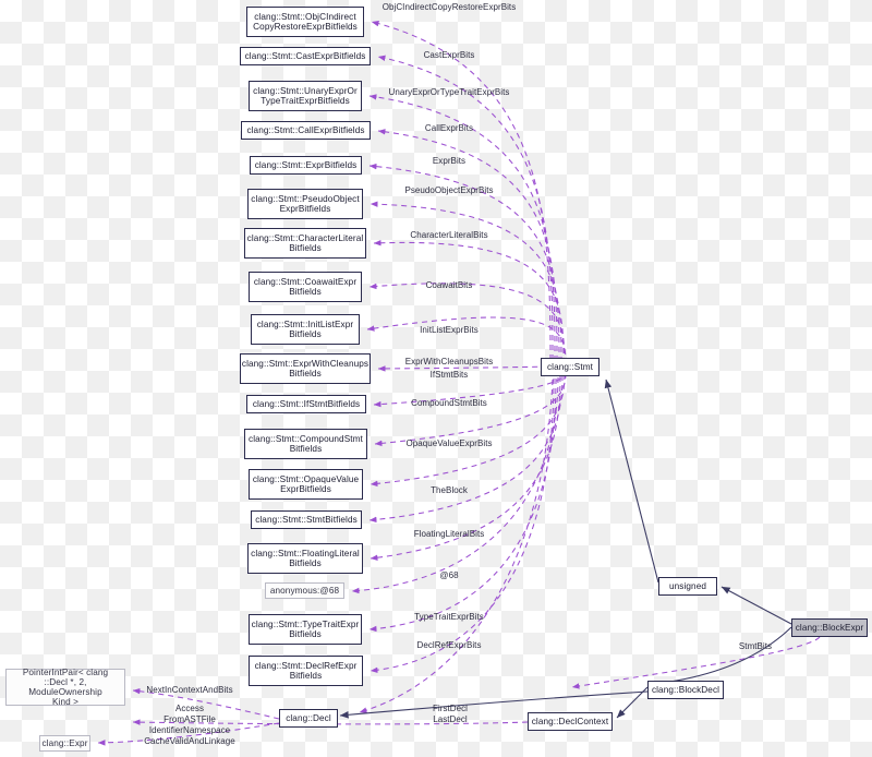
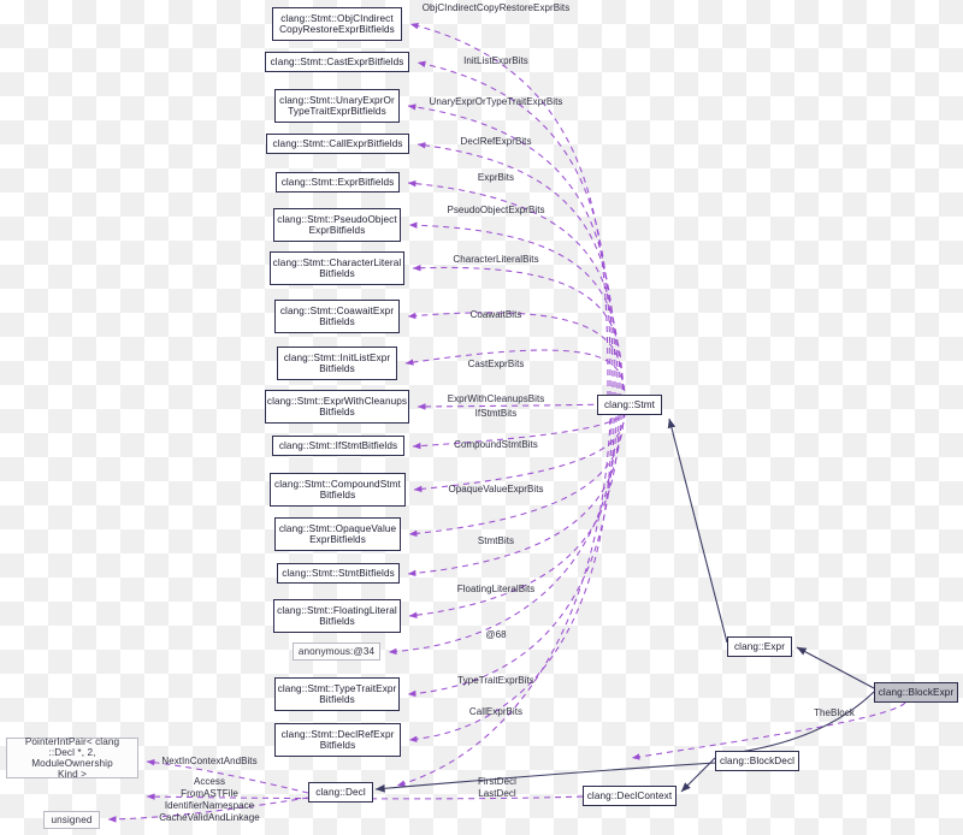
  clang::Stmt::ObjCIndirect
  CopyRestoreExprBitfields
  clang::Stmt::CastExprBitfields
  clang::Stmt::UnaryExprOr
  TypeTraitExprBitfields
  clang::Stmt::CallExprBitfields
  clang::Stmt::ExprBitfields
  clang::Stmt::PseudoObject
  ExprBitfields
  clang::Stmt::CharacterLiteral
  Bitfields
  clang::Stmt::CoawaitExpr
  Bitfields
  clang::Stmt::InitListExpr
  Bitfields
  clang::Stmt::ExprWithCleanups
  Bitfields
  clang::Stmt::IfStmtBitfields
  clang::Stmt::CompoundStmt
  Bitfields
  clang::Stmt::OpaqueValue
  ExprBitfields
  clang::Stmt::StmtBitfields
  clang::Stmt::FloatingLiteral
  Bitfields
- anonymous:@68
+ anonymous:@34
  clang::Stmt::TypeTraitExpr
  Bitfields
  clang::Stmt::DeclRefExpr
  Bitfields
  PointerIntPair< clang
  ::Decl *, 2, ModuleOwnership
  Kind >
- clang::Expr
+ unsigned
  clang::Stmt
- unsigned
+ clang::Expr
  clang::BlockExpr
  clang::BlockDecl
  clang::DeclContext
  clang::Decl
  ObjCIndirectCopyRestoreExprBits
- CastExprBits
+ InitListExprBits
  UnaryExprOrTypeTraitExprBits
- CallExprBits
+ DeclRefExprBits
  ExprBits
  PseudoObjectExprBits
  CharacterLiteralBits
  CoawaitBits
- InitListExprBits
+ CastExprBits
  ExprWithCleanupsBits
  IfStmtBits
  CompoundStmtBits
  OpaqueValueExprBits
- TheBlock
+ StmtBits
  FloatingLiteralBits
  @68
  TypeTraitExprBits
- DeclRefExprBits
+ CallExprBits
- StmtBits
+ TheBlock
  NextInContextAndBits
  Access
  FromASTFile
  IdentifierNamespace
  CacheValidAndLinkage
  FirstDecl
  LastDecl
